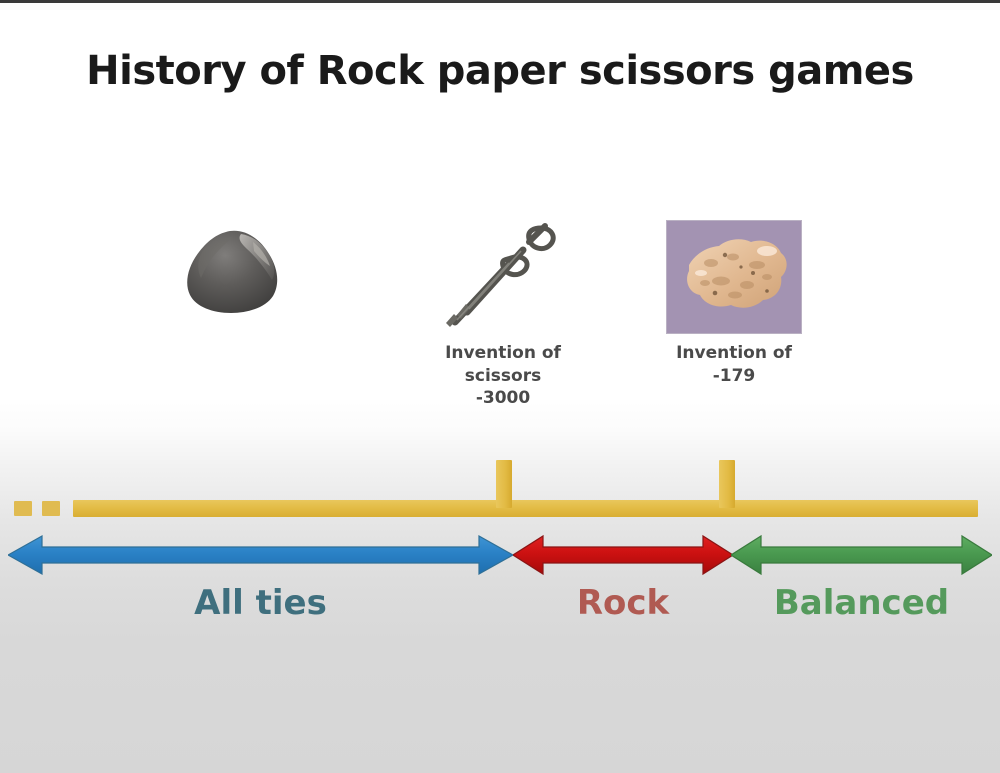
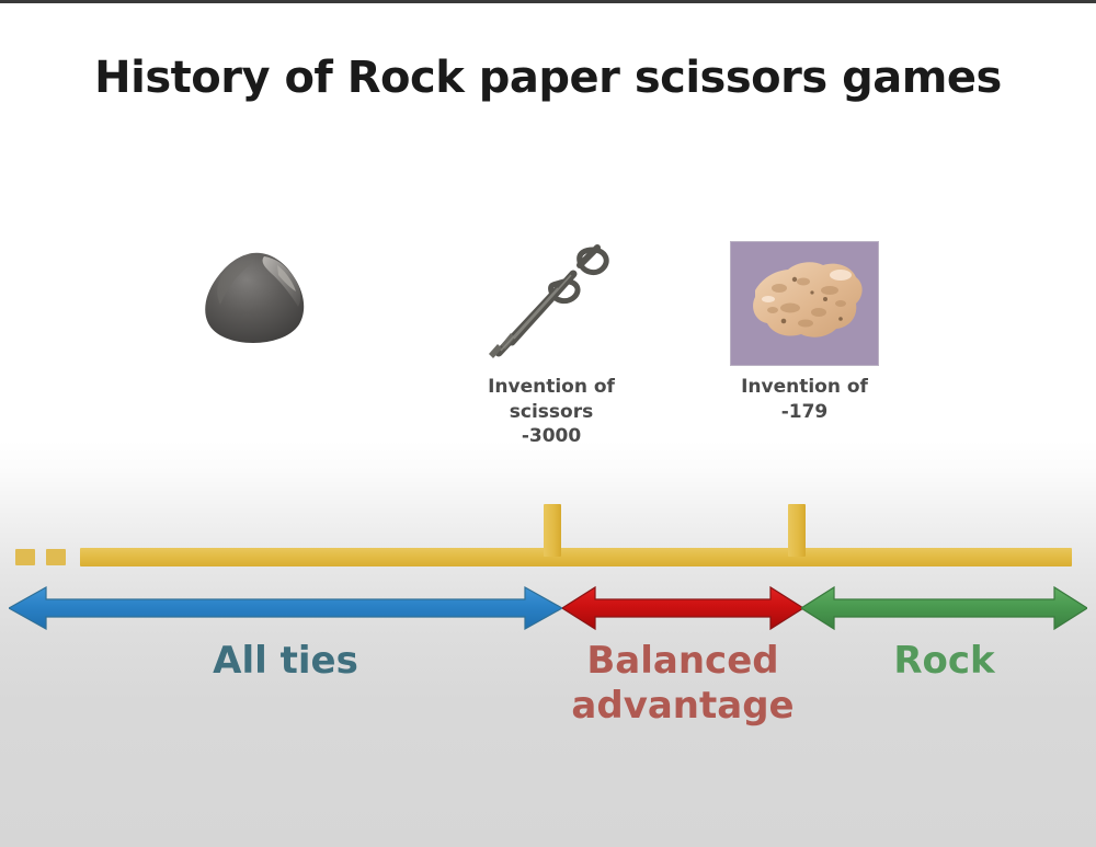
  History of Rock paper scissors games
  Invention of
  scissors
  -3000
  Invention of
  -179
  All ties
- Rock
+ Balanced
+ advantage
- Balanced
+ Rock
